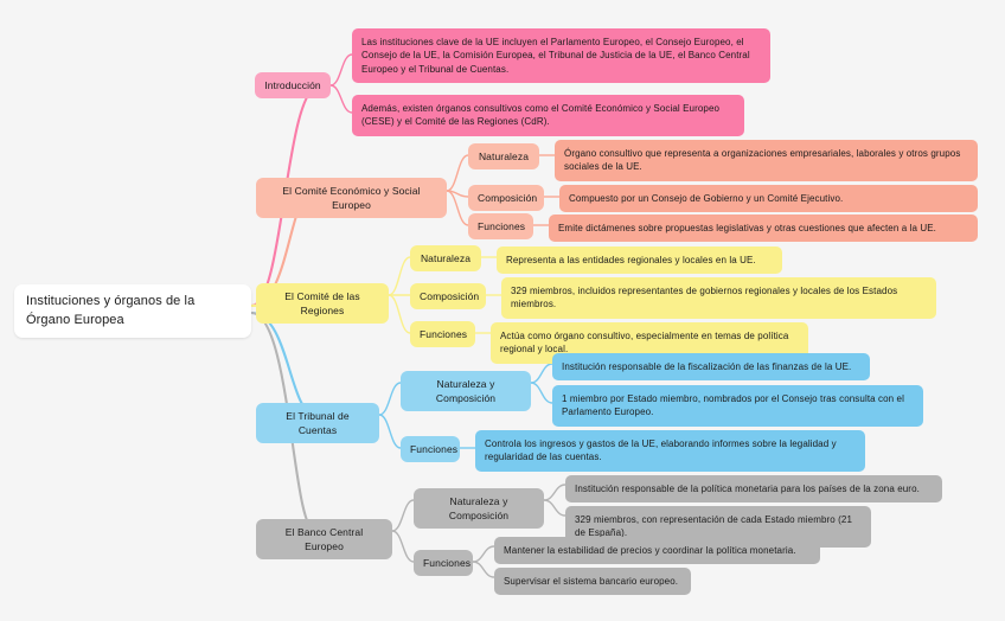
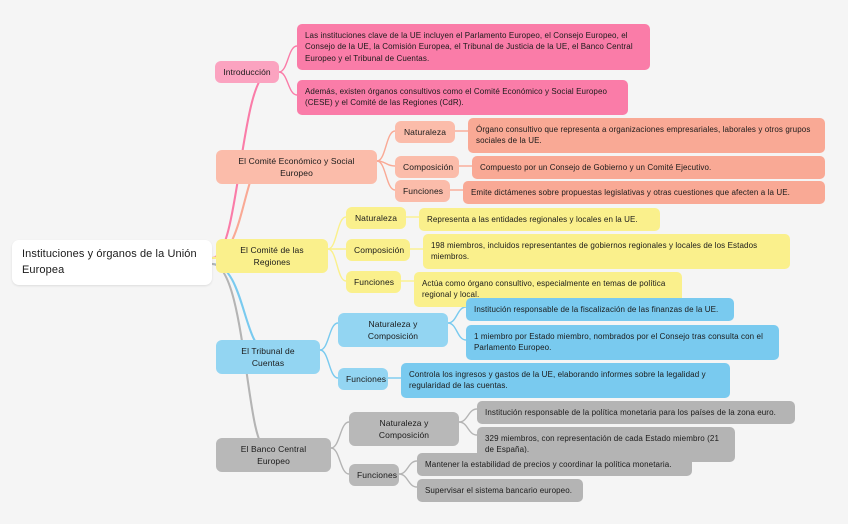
- Instituciones y órganos de la Órgano Europea
+ Instituciones y órganos de la Unión Europea
  Introducción
  Las instituciones clave de la UE incluyen el Parlamento Europeo, el Consejo Europeo, el Consejo de la UE, la Comisión Europea, el Tribunal de Justicia de la UE, el Banco Central Europeo y el Tribunal de Cuentas.
  Además, existen órganos consultivos como el Comité Económico y Social Europeo (CESE) y el Comité de las Regiones (CdR).
  El Comité Económico y Social Europeo
  Naturaleza
  Órgano consultivo que representa a organizaciones empresariales, laborales y otros grupos sociales de la UE.
  Composición
  Compuesto por un Consejo de Gobierno y un Comité Ejecutivo.
  Funciones
  Emite dictámenes sobre propuestas legislativas y otras cuestiones que afecten a la UE.
  El Comité de las Regiones
  Naturaleza
  Representa a las entidades regionales y locales en la UE.
  Composición
- 329 miembros, incluidos representantes de gobiernos regionales y locales de los Estados miembros.
+ 198 miembros, incluidos representantes de gobiernos regionales y locales de los Estados miembros.
  Funciones
  Actúa como órgano consultivo, especialmente en temas de política regional y local.
  El Tribunal de Cuentas
  Naturaleza y Composición
  Institución responsable de la fiscalización de las finanzas de la UE.
  1 miembro por Estado miembro, nombrados por el Consejo tras consulta con el Parlamento Europeo.
  Funciones
  Controla los ingresos y gastos de la UE, elaborando informes sobre la legalidad y regularidad de las cuentas.
  El Banco Central Europeo
  Naturaleza y Composición
  Institución responsable de la política monetaria para los países de la zona euro.
  329 miembros, con representación de cada Estado miembro (21 de España).
  Funciones
  Mantener la estabilidad de precios y coordinar la política monetaria.
  Supervisar el sistema bancario europeo.
